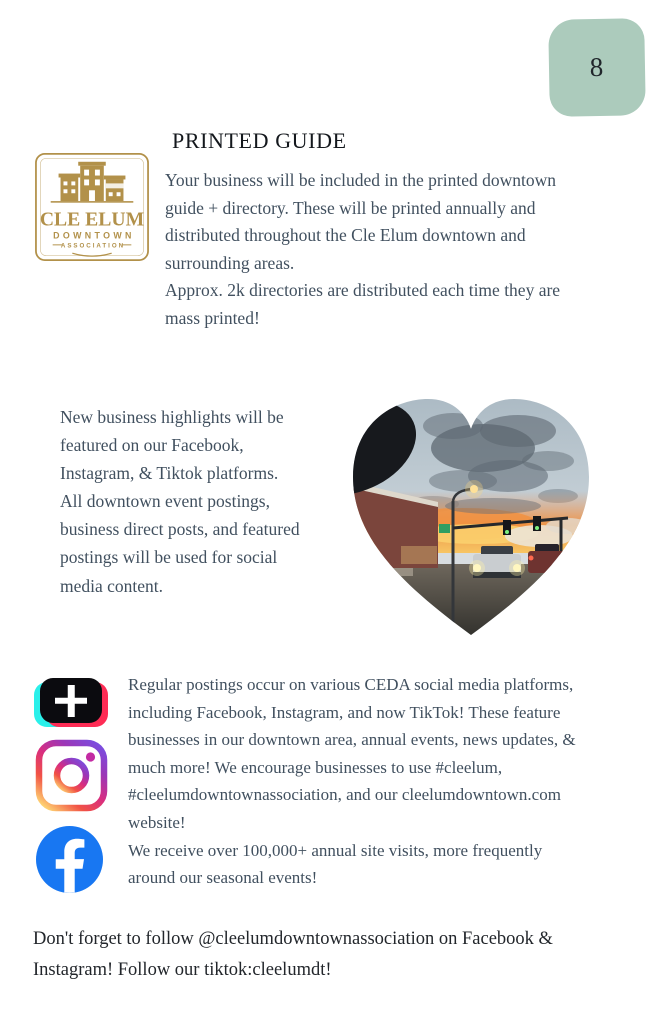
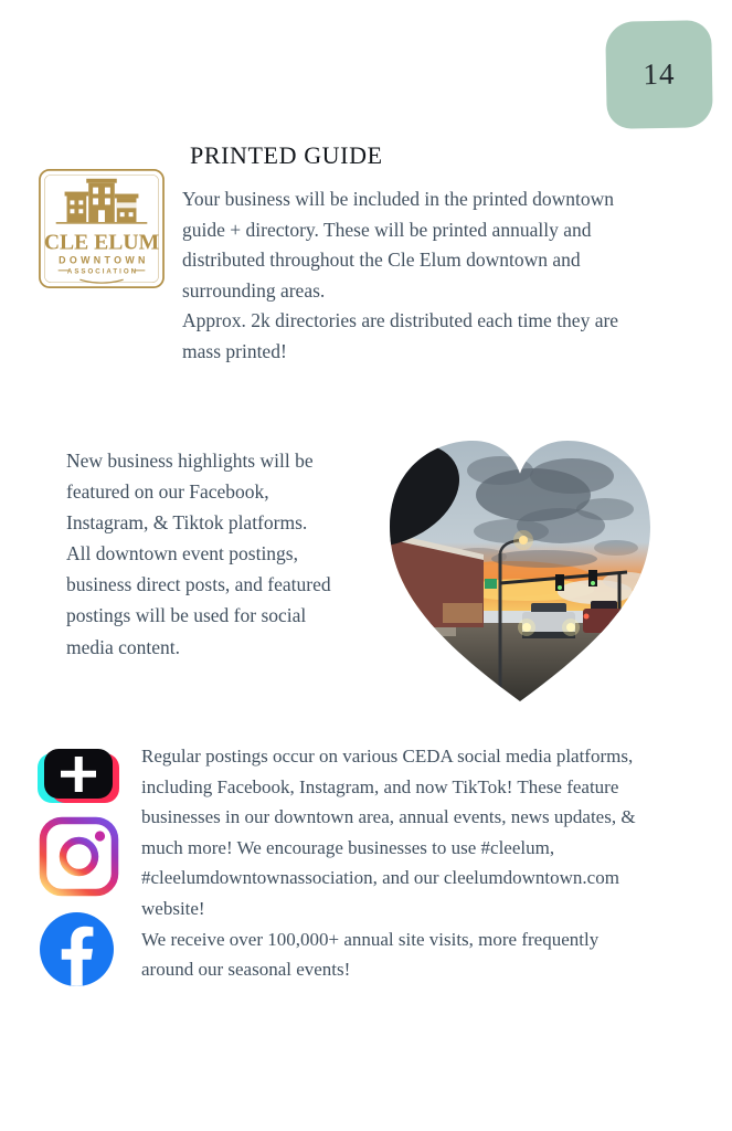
- 8
+ 14
  CLE ELUM
  DOWNTOWN
  PRINTED GUIDE
  Your business will be included in the printed downtown
  guide + directory. These will be printed annually and
  distributed throughout the Cle Elum downtown and
  surrounding areas.
  Approx. 2k directories are distributed each time they are
  mass printed!
  New business highlights will be
  featured on our Facebook,
  Instagram, & Tiktok platforms.
  All downtown event postings,
  business direct posts, and featured
  postings will be used for social
  media content.
  Regular postings occur on various CEDA social media platforms,
  including Facebook, Instagram, and now TikTok! These feature
  businesses in our downtown area, annual events, news updates, &
  much more! We encourage businesses to use #cleelum,
  #cleelumdowntownassociation, and our cleelumdowntown.com
  website!
  We receive over 100,000+ annual site visits, more frequently
  around our seasonal events!
- Don't forget to follow @cleelumdowntownassociation on Facebook &
- Instagram! Follow our tiktok:cleelumdt!
